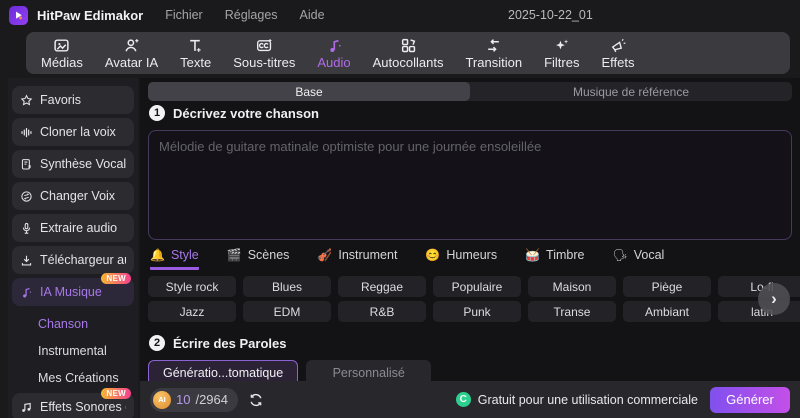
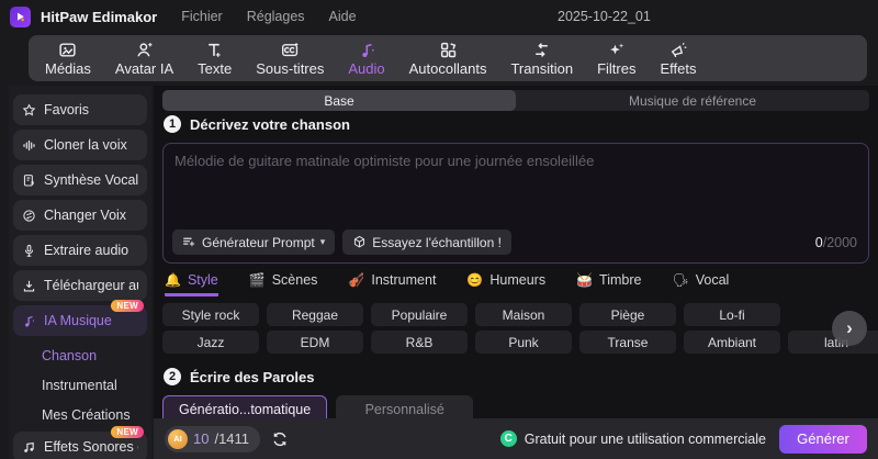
  HitPaw Edimakor
  Fichier
  Réglages
  Aide
  2025-10-22_01
  Médias
  Avatar IA
  Texte
  Sous-titres
  Audio
  Autocollants
  Transition
  Filtres
  Effets
  Favoris
  Cloner la voix
  Synthèse Vocal
  Changer Voix
  Extraire audio
  Téléchargeur a
  IA Musique
  NEW
  Chanson
  Instrumental
  Mes Créations
  Effets Sonores
  NEW
  Base
  Musique de référence
  1
  Décrivez votre chanson
  Mélodie de guitare matinale optimiste pour une journée ensoleillée
+ Générateur Prompt
+ ▾
+ Essayez l'échantillon !
+ 0/2000
  🔔
  Style
  🎬
  Scènes
  🎻
  Instrument
  😊
  Humeurs
  🥁
  Timbre
  🗣
  Vocal
  Style rock
- Blues
  Reggae
  Populaire
  Maison
  Piège
  Lo-fi
  Jazz
  EDM
  R&B
  Punk
  Transe
  Ambiant
  latin
  ›
  2
  Écrire des Paroles
  Génératio...tomatique
  Personnalisé
  AI
  10
- /2964
+ /1411
  C
  Gratuit pour une utilisation commerciale
  Générer
